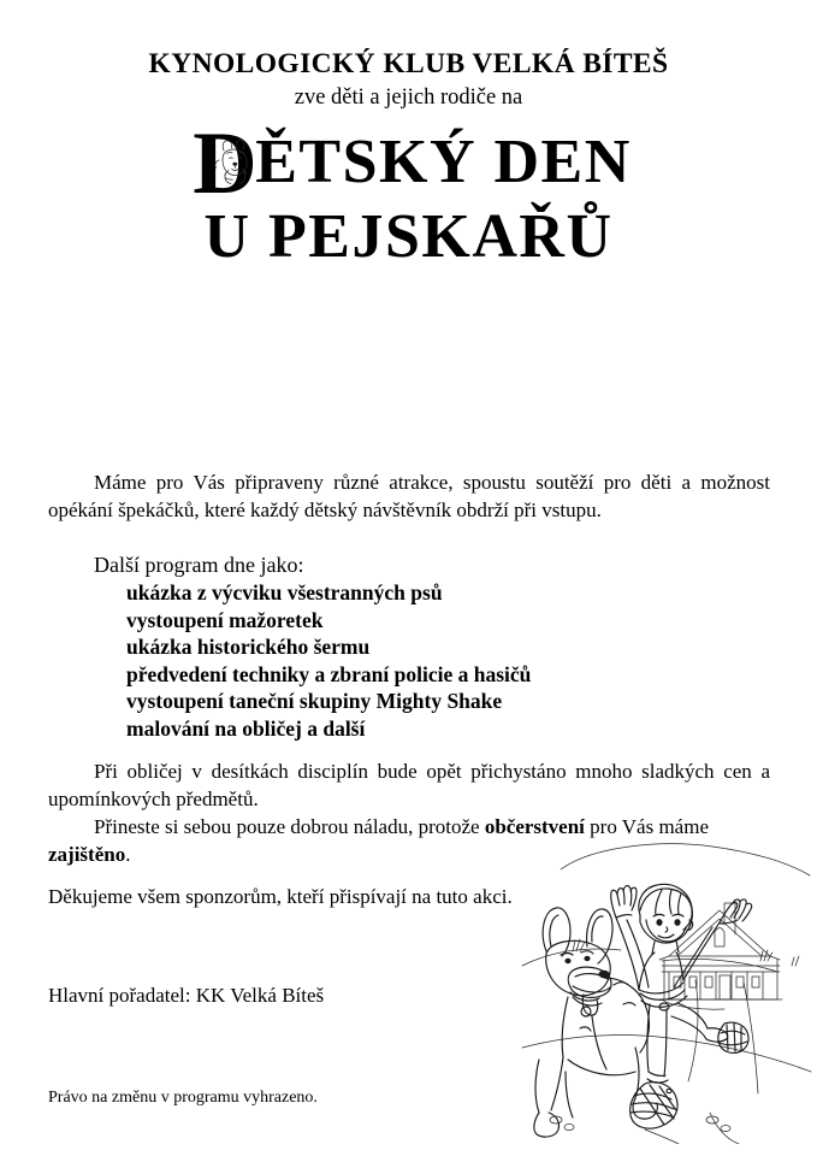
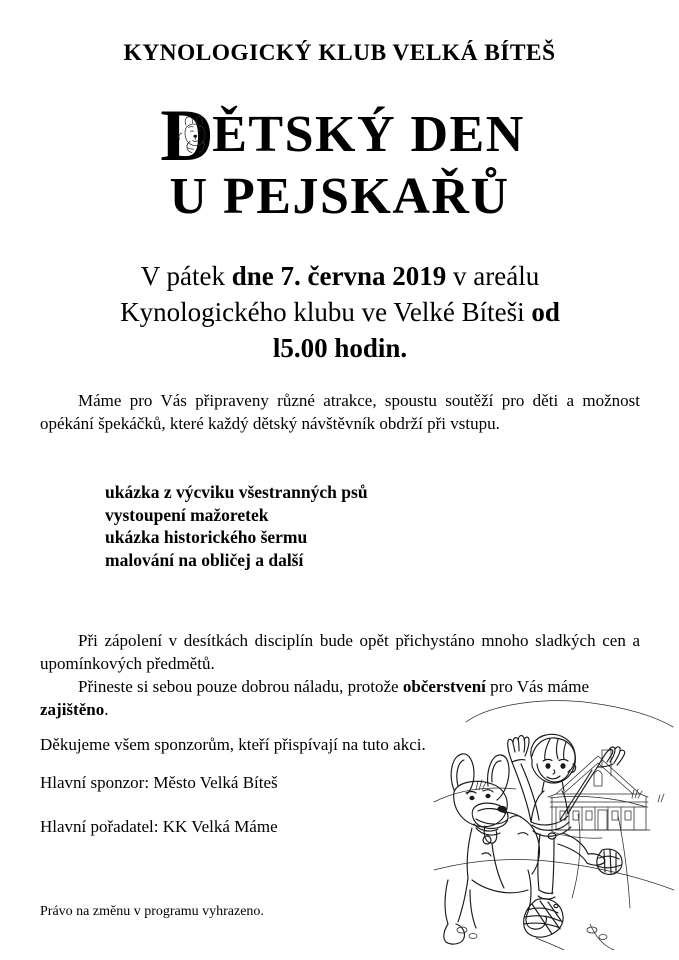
  KYNOLOGICKÝ KLUB VELKÁ BÍTEŠ
- zve děti a jejich rodiče na
  D
  ĚTSKÝ DEN
  U PEJSKAŘŮ
+ V pátek dne 7. června 2019 v areálu
+ Kynologického klubu ve Velké Bíteši od
+ l5.00 hodin.
  Máme pro Vás připraveny různé atrakce, spoustu soutěží pro děti a možnost opékání špekáčků, které každý dětský návštěvník obdrží při vstupu.
- Další program dne jako:
  ukázka z výcviku všestranných psů
  vystoupení mažoretek
  ukázka historického šermu
- předvedení techniky a zbraní policie a hasičů
- vystoupení taneční skupiny Mighty Shake
  malování na obličej a další
- Při obličej v desítkách disciplín bude opět přichystáno mnoho sladkých cen a upomínkových předmětů.
+ Při zápolení v desítkách disciplín bude opět přichystáno mnoho sladkých cen a upomínkových předmětů.
  Přineste si sebou pouze dobrou náladu, protože občerstvení pro Vás máme zajištěno.
  Děkujeme všem sponzorům, kteří přispívají na tuto akci.
+ Hlavní sponzor: Město Velká Bíteš
- Hlavní pořadatel: KK Velká Bíteš
+ Hlavní pořadatel: KK Velká Máme
  Právo na změnu v programu vyhrazeno.
